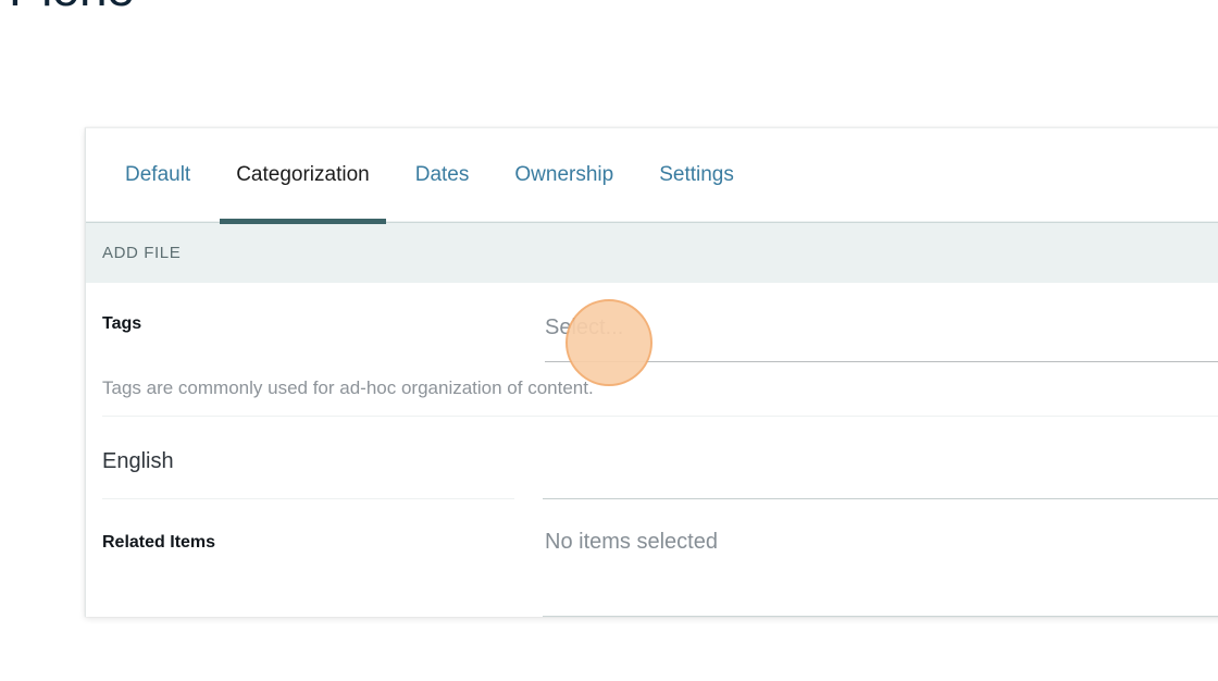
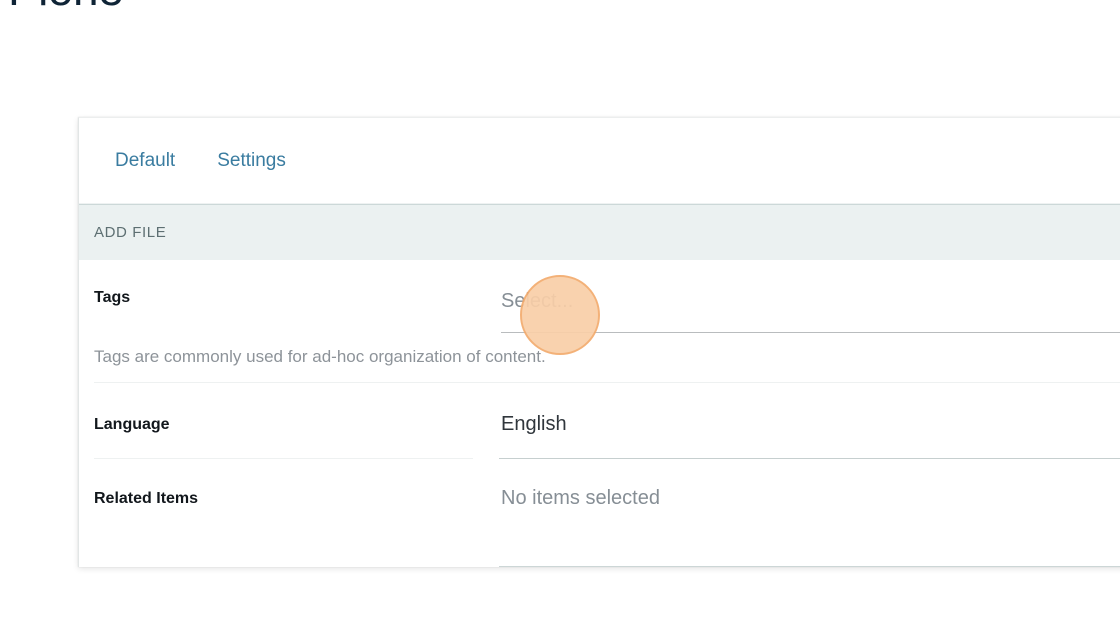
  Default
- Categorization
- Dates
- Ownership
  Settings
  ADD FILE
  Tags
  Tags are commonly used for ad-hoc organization of content.
+ Language
  English
  Related Items
  No items selected
